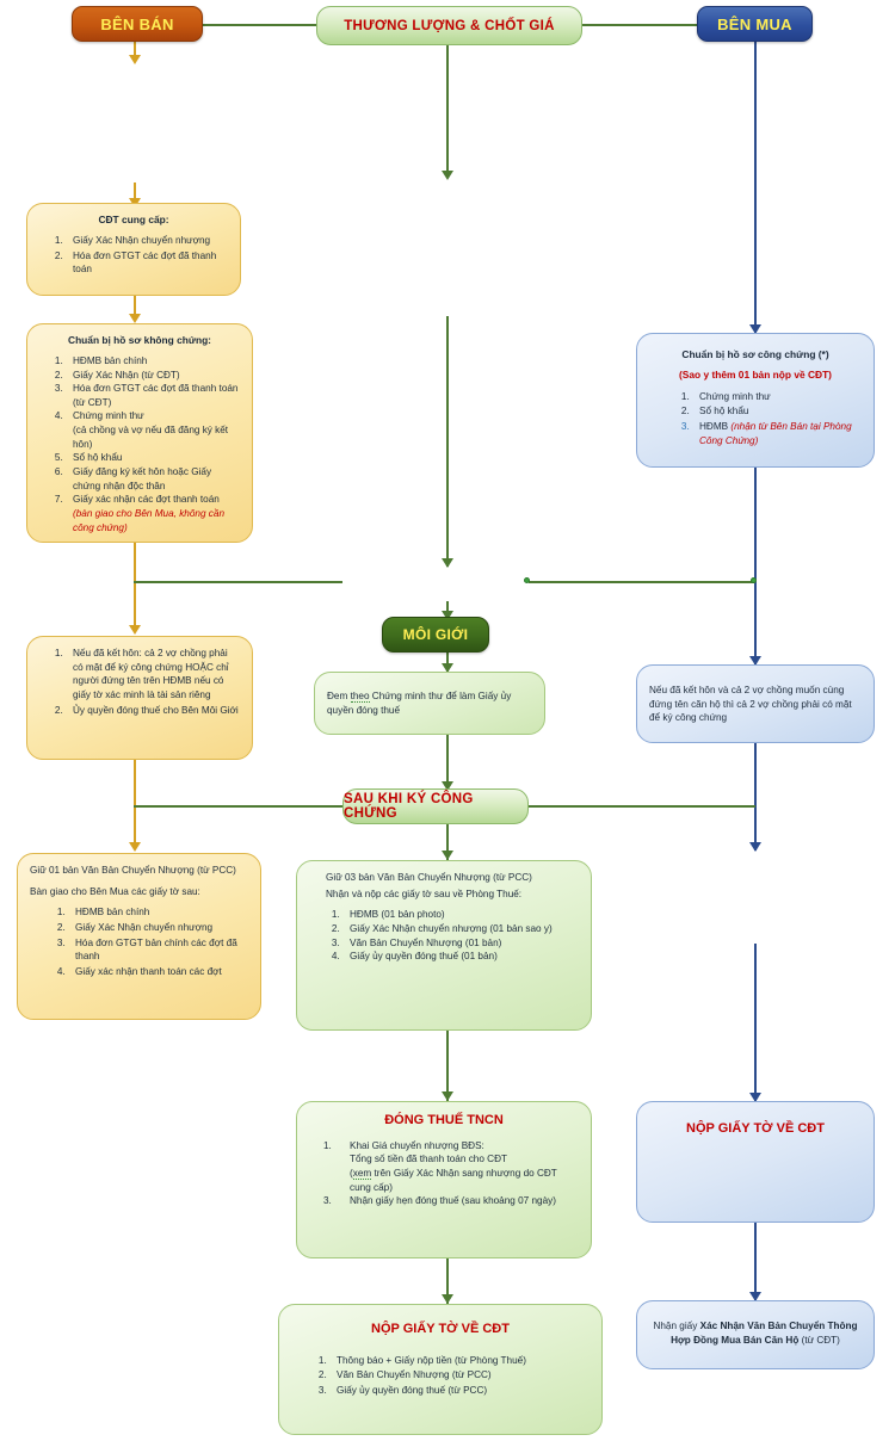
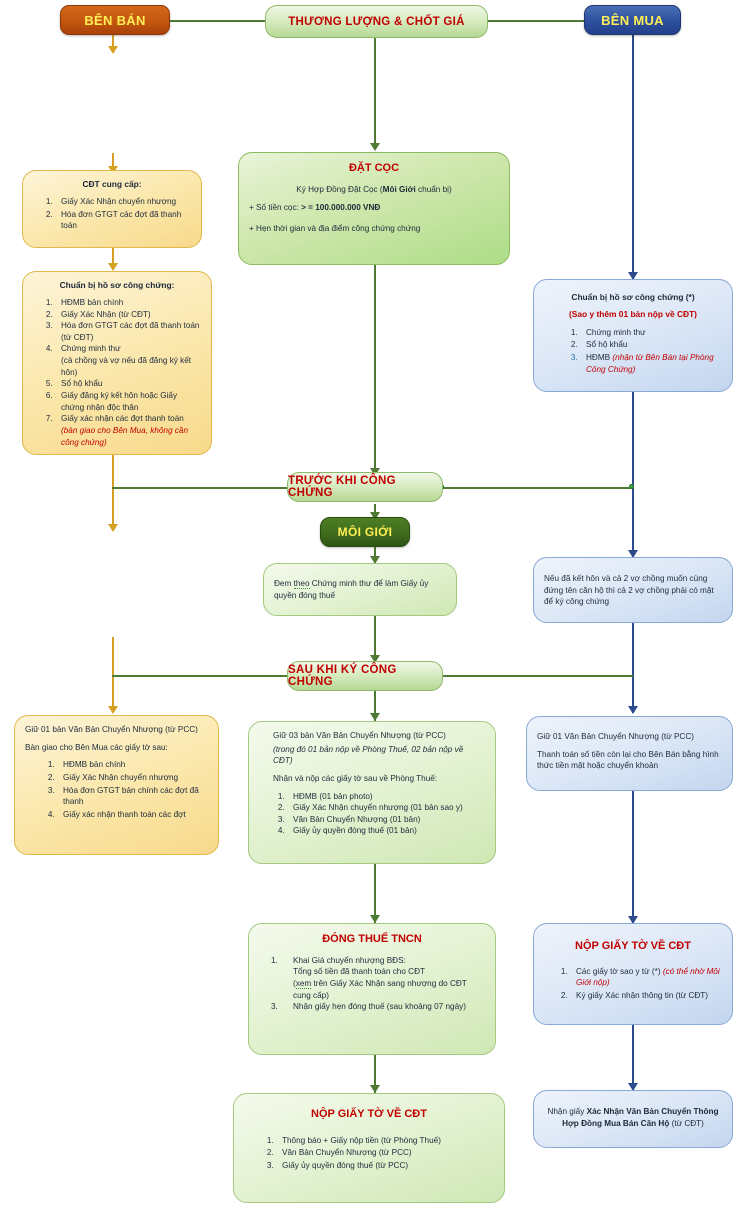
  BÊN BÁN
  THƯƠNG LƯỢNG & CHỐT GIÁ
  BÊN MUA
  CĐT cung cấp:
  Giấy Xác Nhận chuyển nhượng
  Hóa đơn GTGT các đợt đã thanh toán
- Chuẩn bị hồ sơ không chứng:
+ Chuẩn bị hồ sơ công chứng:
  HĐMB bản chính
  Giấy Xác Nhận (từ CĐT)
  Hóa đơn GTGT các đợt đã thanh toán (từ CĐT)
  Chứng minh thư
  (cả chồng và vợ nếu đã đăng ký kết hôn)
  Sổ hộ khẩu
  Giấy đăng ký kết hôn hoặc Giấy chứng nhận độc thân
  Giấy xác nhận các đợt thanh toán
  (bàn giao cho Bên Mua, không cần công chứng)
- Nếu đã kết hôn: cả 2 vợ chồng phải có mặt để ký công chứng HOẶC chỉ người đứng tên trên HĐMB nếu có giấy tờ xác minh là tài sản riêng
- Ủy quyền đóng thuế cho Bên Môi Giới
  Giữ 01 bản Văn Bản Chuyển Nhượng (từ PCC)
  Bàn giao cho Bên Mua các giấy tờ sau:
  HĐMB bản chính
  Giấy Xác Nhận chuyển nhượng
  Hóa đơn GTGT bản chính các đợt đã thanh
  Giấy xác nhận thanh toán các đợt
+ ĐẶT CỌC
+ Ký Hợp Đồng Đặt Cọc (Môi Giới chuẩn bị)
+ + Số tiền cọc: > = 100.000.000 VNĐ
+ + Hẹn thời gian và địa điểm công chứng chứng
+ TRƯỚC KHI CÔNG CHỨNG
  MÔI GIỚI
  Đem theo Chứng minh thư để làm Giấy ủy quyền đóng thuế
  SAU KHI KÝ CÔNG CHỨNG
  Giữ 03 bản Văn Bản Chuyển Nhượng (từ PCC)
+ (trong đó 01 bản nộp về Phòng Thuế, 02 bản nộp về CĐT)
  Nhận và nộp các giấy tờ sau về Phòng Thuế:
  HĐMB (01 bản photo)
  Giấy Xác Nhận chuyển nhượng (01 bản sao y)
  Văn Bản Chuyển Nhượng (01 bản)
  Giấy ủy quyền đóng thuế (01 bản)
  ĐÓNG THUẾ TNCN
  1.
  Khai Giá chuyển nhượng BĐS:
  Tổng số tiền đã thanh toán cho CĐT
  (xem trên Giấy Xác Nhận sang nhượng do CĐT cung cấp)
  3.
  Nhận giấy hẹn đóng thuế (sau khoảng 07 ngày)
  NỘP GIẤY TỜ VỀ CĐT
  Thông báo + Giấy nộp tiền (từ Phòng Thuế)
  Văn Bản Chuyển Nhượng (từ PCC)
  Giấy ủy quyền đóng thuế (từ PCC)
  Chuẩn bị hồ sơ công chứng (*)
  (Sao y thêm 01 bản nộp về CĐT)
  Chứng minh thư
  Sổ hộ khẩu
  HĐMB (nhận từ Bên Bán tại Phòng Công Chứng)
  Nếu đã kết hôn và cả 2 vợ chồng muốn cùng đứng tên căn hộ thì cả 2 vợ chồng phải có mặt để ký công chứng
+ Giữ 01 Văn Bản Chuyển Nhượng (từ PCC)
+ Thanh toán số tiền còn lại cho Bên Bán bằng hình thức tiền mặt hoặc chuyển khoản
  NỘP GIẤY TỜ VỀ CĐT
+ Các giấy tờ sao y từ (*) (có thể nhờ Môi Giới nộp)
+ Ký giấy Xác nhận thông tin (từ CĐT)
  Nhận giấy Xác Nhận Văn Bản Chuyển Thông Hợp Đồng Mua Bán Căn Hộ (từ CĐT)
